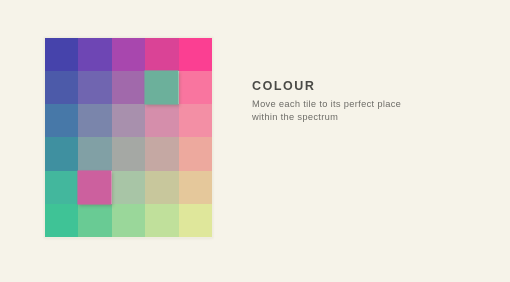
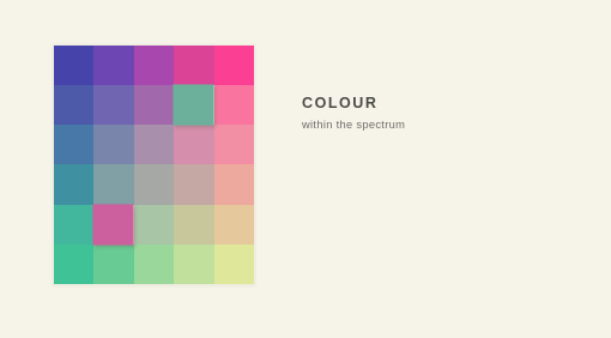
  COLOUR
- Move each tile to its perfect place
  within the spectrum
